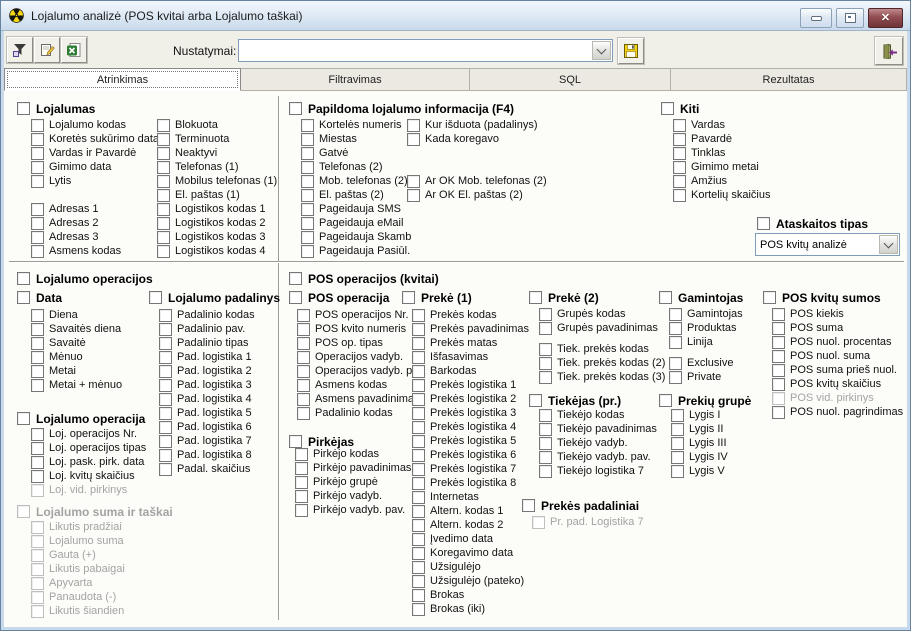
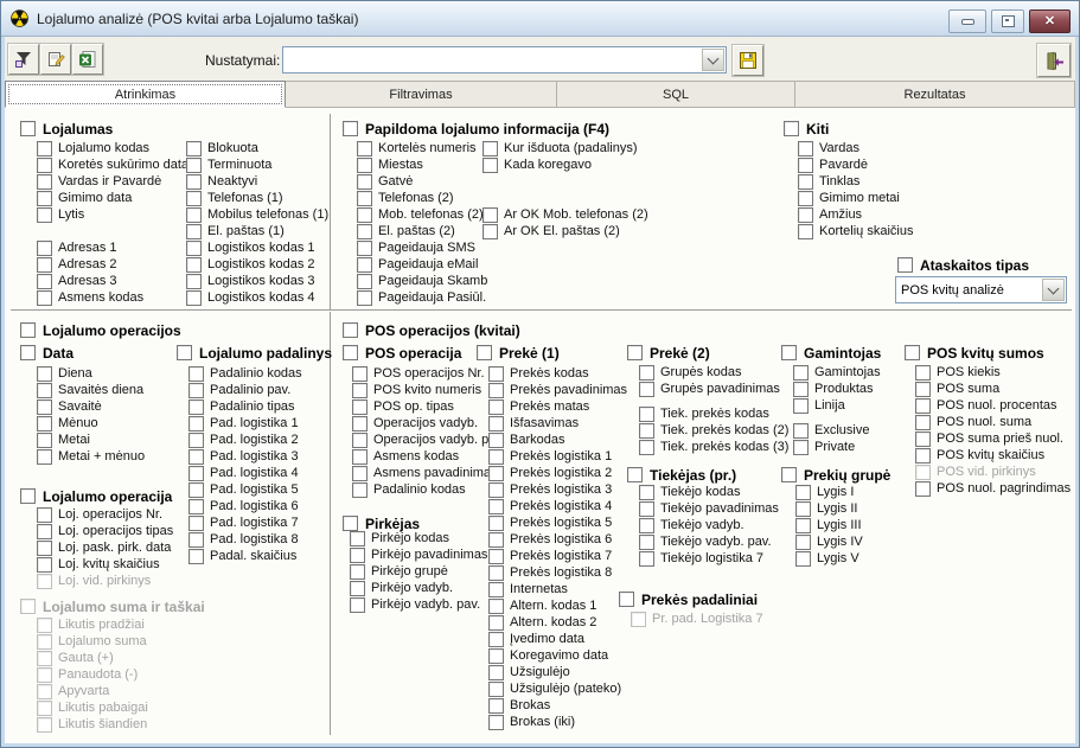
  Lojalumo analizė (POS kvitai arba Lojalumo taškai)
  ✕
  Nustatymai:
  Atrinkimas
  Filtravimas
  SQL
  Rezultatas
  Lojalumas
  Lojalumo kodas
  Koretės sukūrimo data
  Vardas ir Pavardė
  Gimimo data
  Lytis
  Adresas 1
  Adresas 2
  Adresas 3
  Asmens kodas
  Blokuota
  Terminuota
  Neaktyvi
  Telefonas (1)
  Mobilus telefonas (1)
  El. paštas (1)
  Logistikos kodas 1
  Logistikos kodas 2
  Logistikos kodas 3
  Logistikos kodas 4
  Papildoma lojalumo informacija (F4)
  Kortelės numeris
  Miestas
  Gatvė
  Telefonas (2)
  Mob. telefonas (2)
  El. paštas (2)
  Pageidauja SMS
  Pageidauja eMail
  Pageidauja Skamb
  Pageidauja Pasiūl.
  Kur išduota (padalinys)
  Kada koregavo
  Ar OK Mob. telefonas (2)
  Ar OK El. paštas (2)
  Kiti
  Vardas
  Pavardė
  Tinklas
  Gimimo metai
  Amžius
  Kortelių skaičius
  Ataskaitos tipas
  POS kvitų analizė
  Lojalumo operacijos
  Data
  Diena
  Savaitės diena
  Savaitė
  Mėnuo
  Metai
  Metai + mėnuo
  Lojalumo padalinys
  Padalinio kodas
  Padalinio pav.
  Padalinio tipas
  Pad. logistika 1
  Pad. logistika 2
  Pad. logistika 3
  Pad. logistika 4
  Pad. logistika 5
  Pad. logistika 6
  Pad. logistika 7
  Pad. logistika 8
  Padal. skaičius
  Lojalumo operacija
  Loj. operacijos Nr.
  Loj. operacijos tipas
  Loj. pask. pirk. data
  Loj. kvitų skaičius
  Loj. vid. pirkinys
  Lojalumo suma ir taškai
  Likutis pradžiai
  Lojalumo suma
  Gauta (+)
- Likutis pabaigai
+ Panaudota (-)
  Apyvarta
- Panaudota (-)
+ Likutis pabaigai
  Likutis šiandien
  POS operacijos (kvitai)
  POS operacija
  POS operacijos Nr.
  POS kvito numeris
  POS op. tipas
  Operacijos vadyb.
  Operacijos vadyb. p
  Asmens kodas
  Asmens pavadinima
  Padalinio kodas
  Pirkėjas
  Pirkėjo kodas
  Pirkėjo pavadinimas
  Pirkėjo grupė
  Pirkėjo vadyb.
  Pirkėjo vadyb. pav.
  Prekė (1)
  Prekės kodas
  Prekės pavadinimas
  Prekės matas
  Išfasavimas
  Barkodas
  Prekės logistika 1
  Prekės logistika 2
  Prekės logistika 3
  Prekės logistika 4
  Prekės logistika 5
  Prekės logistika 6
  Prekės logistika 7
  Prekės logistika 8
  Internetas
  Altern. kodas 1
  Altern. kodas 2
  Įvedimo data
  Koregavimo data
  Užsigulėjo
  Užsigulėjo (pateko)
  Brokas
  Brokas (iki)
  Prekė (2)
  Grupės kodas
  Grupės pavadinimas
  Tiek. prekės kodas
  Tiek. prekės kodas (2)
  Tiek. prekės kodas (3)
  Tiekėjas (pr.)
  Tiekėjo kodas
  Tiekėjo pavadinimas
  Tiekėjo vadyb.
  Tiekėjo vadyb. pav.
  Tiekėjo logistika 7
  Prekės padaliniai
  Pr. pad. Logistika 7
  Gamintojas
  Gamintojas
  Produktas
  Linija
  Exclusive
  Private
  Prekių grupė
  Lygis I
  Lygis II
  Lygis III
  Lygis IV
  Lygis V
  POS kvitų sumos
  POS kiekis
  POS suma
  POS nuol. procentas
  POS nuol. suma
  POS suma prieš nuol.
  POS kvitų skaičius
  POS vid. pirkinys
  POS nuol. pagrindimas
